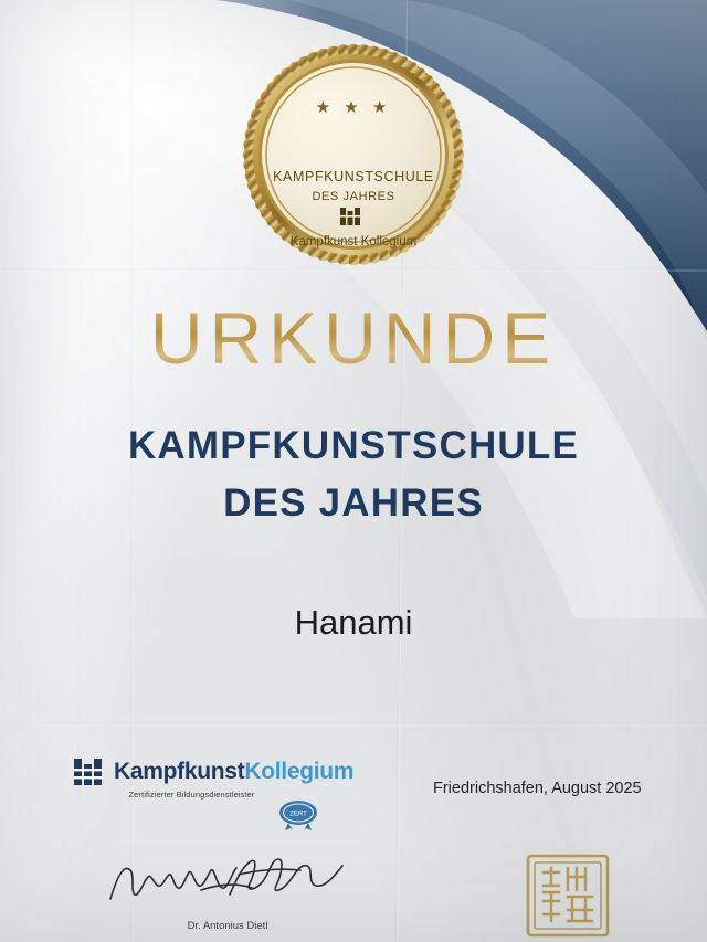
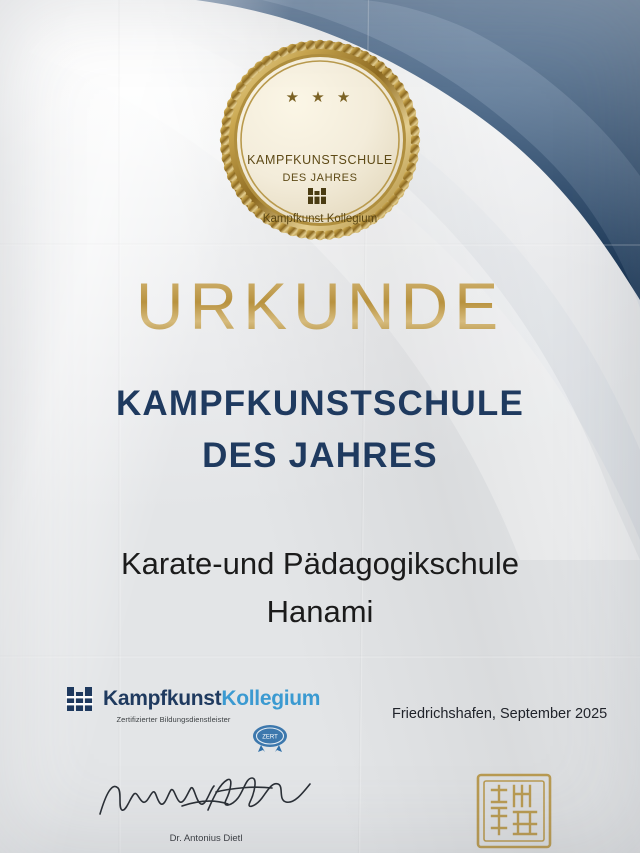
  ★ ★ ★
  KAMPFKUNSTSCHULE
  DES JAHRES
  Kampfkunst Kollegium
  URKUNDE
  KAMPFKUNSTSCHULE
  DES JAHRES
+ Karate-und Pädagogikschule
  Hanami
  KampfkunstKollegium
  Zertifizierter Bildungsdienstleister
- Friedrichshafen, August 2025
+ Friedrichshafen, September 2025
  Dr. Antonius Dietl
